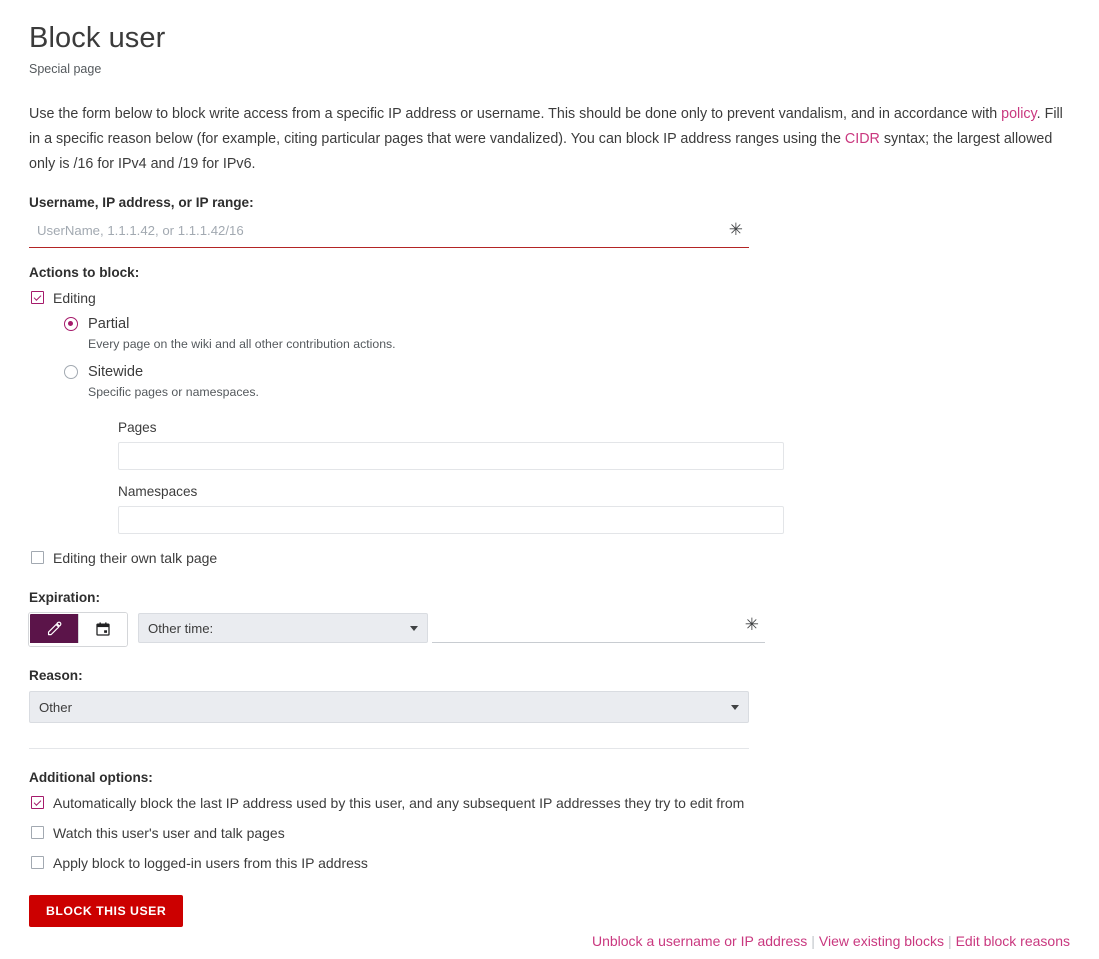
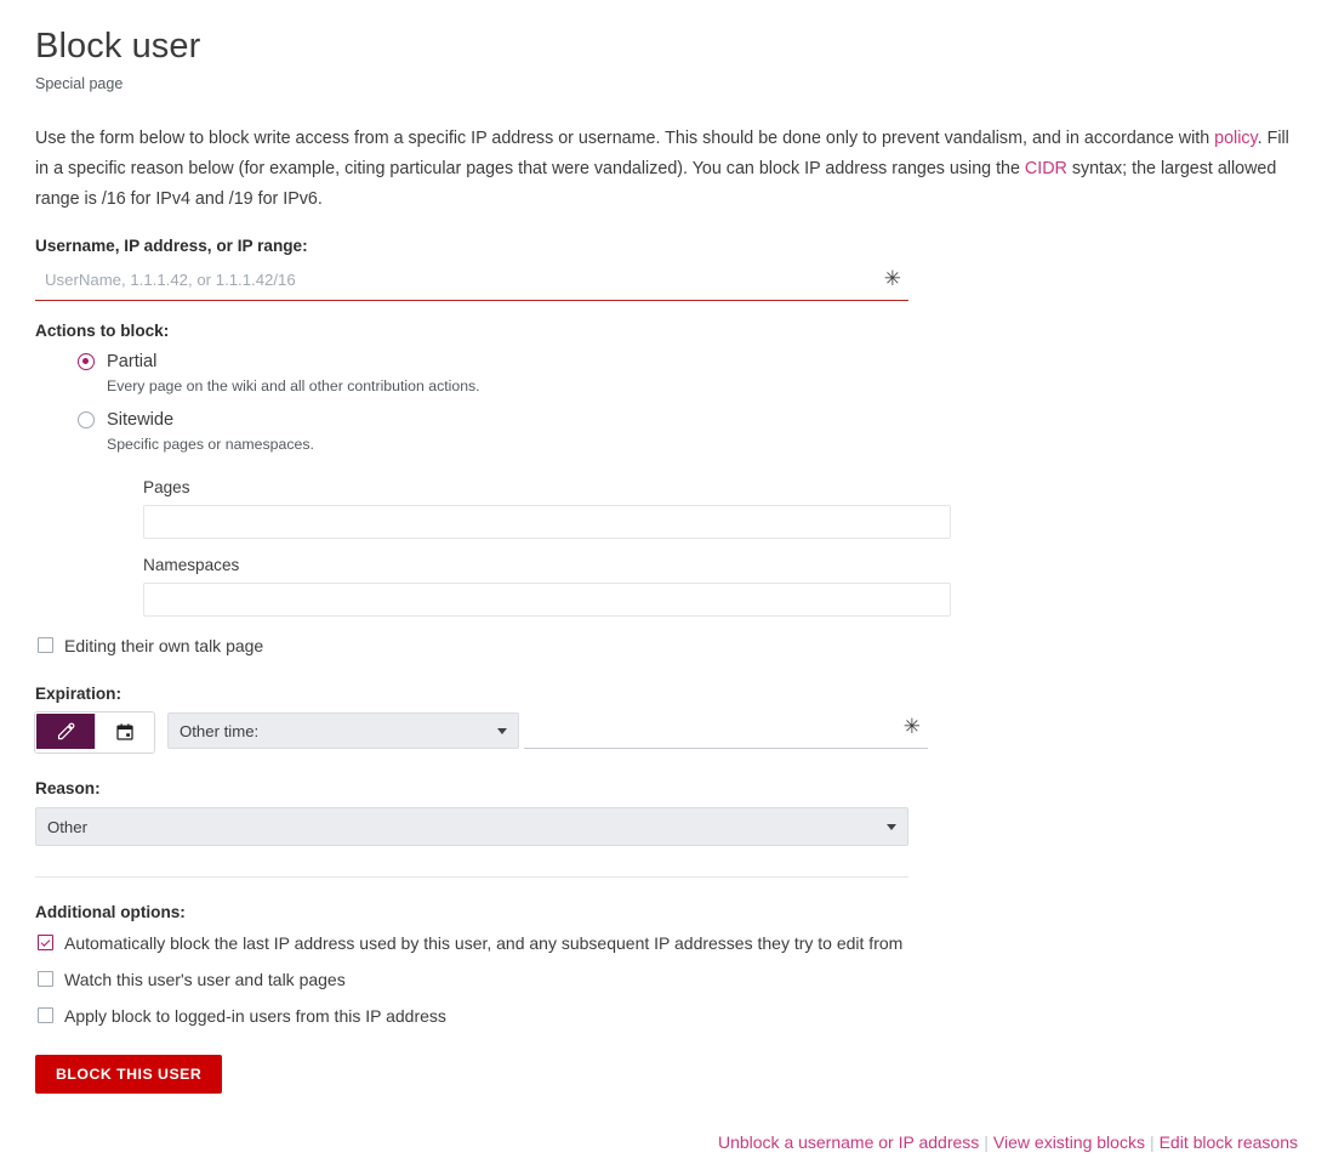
  Block user
  Special page
- Use the form below to block write access from a specific IP address or username. This should be done only to prevent vandalism, and in accordance with policy. Fill in a specific reason below (for example, citing particular pages that were vandalized). You can block IP address ranges using the CIDR syntax; the largest allowed only is /16 for IPv4 and /19 for IPv6.
+ Use the form below to block write access from a specific IP address or username. This should be done only to prevent vandalism, and in accordance with policy. Fill in a specific reason below (for example, citing particular pages that were vandalized). You can block IP address ranges using the CIDR syntax; the largest allowed range is /16 for IPv4 and /19 for IPv6.
  Username, IP address, or IP range:
  UserName, 1.1.1.42, or 1.1.1.42/16
  ✳
  Actions to block:
- Editing
  Partial
  Every page on the wiki and all other contribution actions.
  Sitewide
  Specific pages or namespaces.
  Pages
  Namespaces
  Editing their own talk page
  Expiration:
  Other time:
  ✳
  Reason:
  Other
  Additional options:
  Automatically block the last IP address used by this user, and any subsequent IP addresses they try to edit from
  Watch this user's user and talk pages
  Apply block to logged-in users from this IP address
  BLOCK THIS USER
  Unblock a username or IP address | View existing blocks | Edit block reasons
